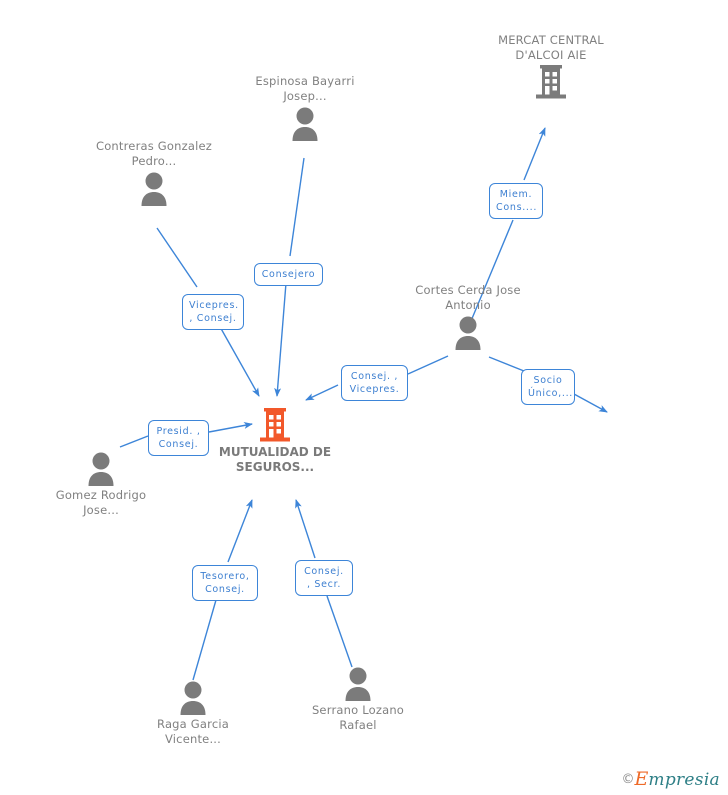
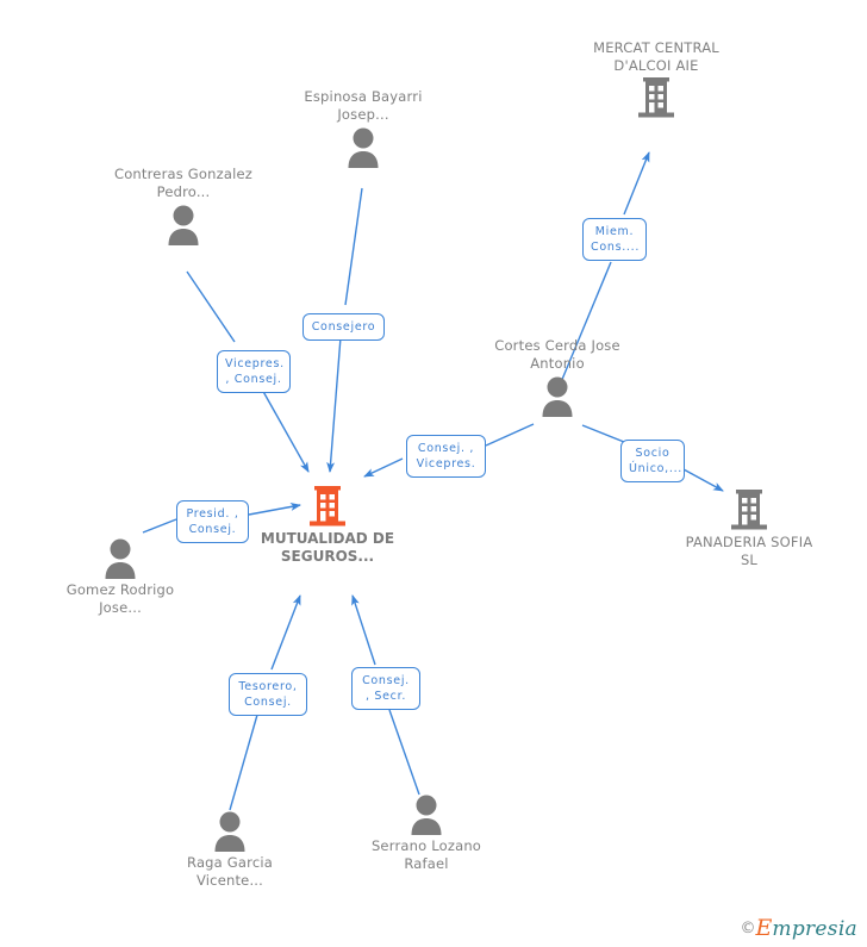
  Espinosa Bayarri Josep...
  Contreras Gonzalez Pedro...
  MERCAT CENTRAL D'ALCOI AIE
  Cortes Cerda Jose Antonio
+ PANADERIA SOFIA SL
  Gomez Rodrigo Jose...
  Raga Garcia Vicente...
  Serrano Lozano Rafael
  MUTUALIDAD DE SEGUROS...
  Vicepres. , Consej.
  Consejero
  Miem. Cons....
  Consej. , Vicepres.
  Socio Único,...
  Presid. , Consej.
  Tesorero, Consej.
  Consej. , Secr.
  ©Empresia
